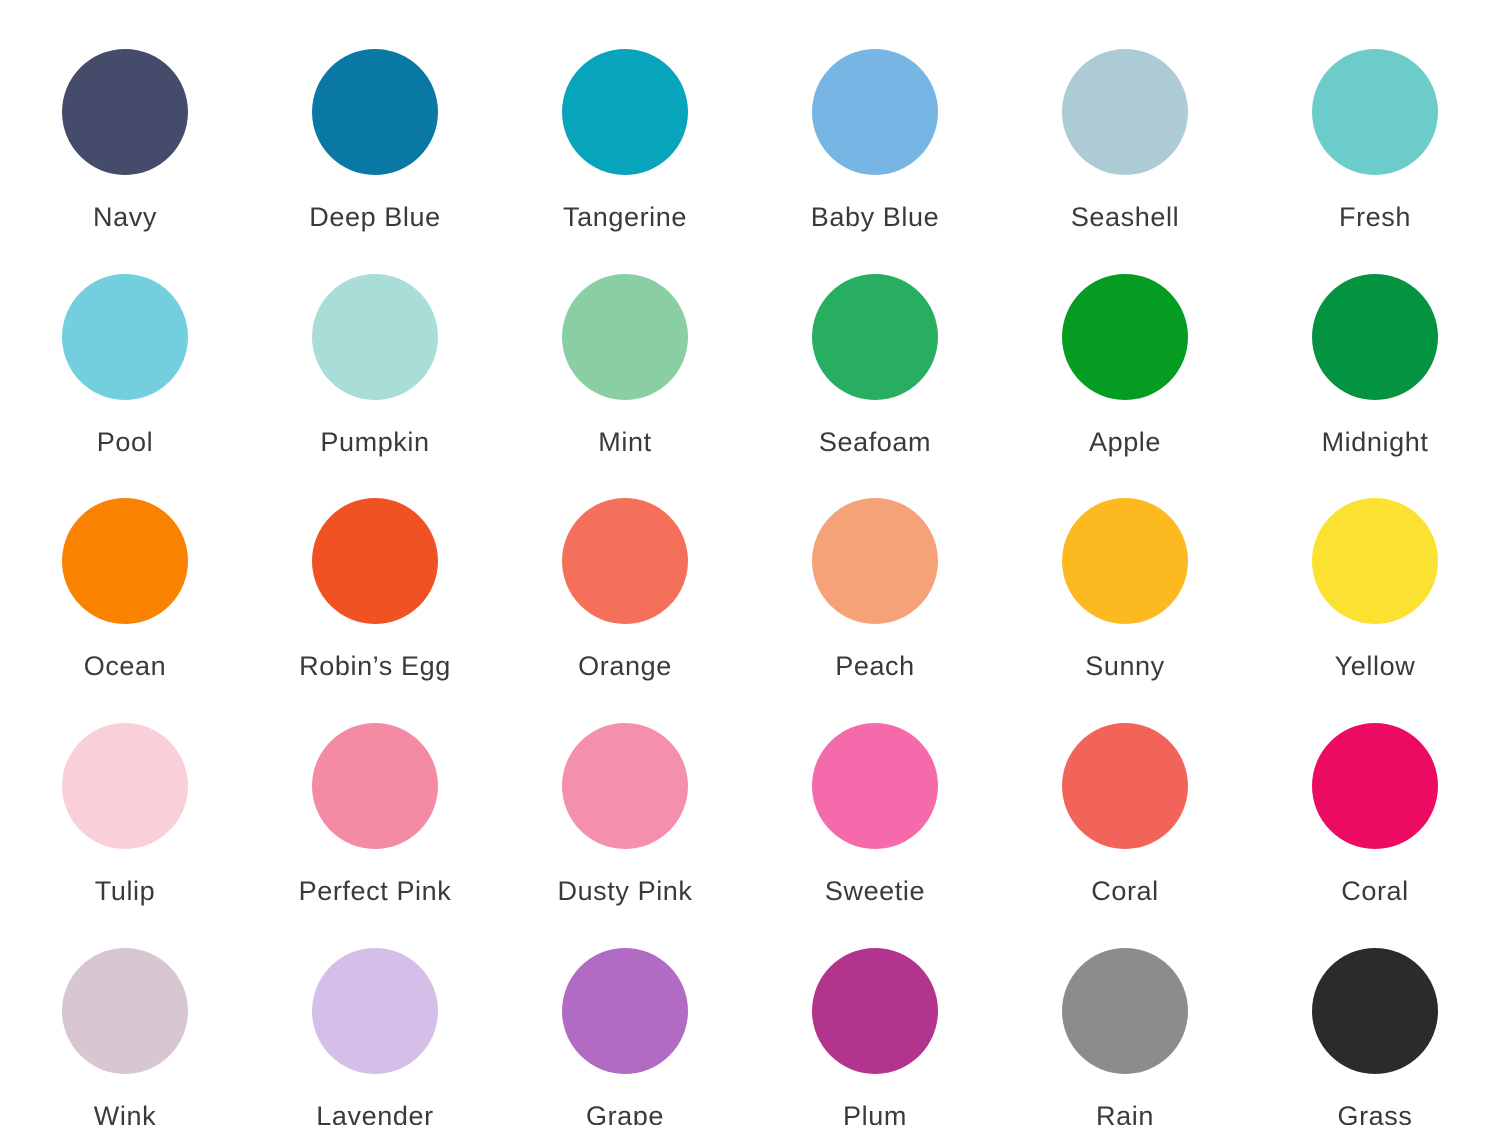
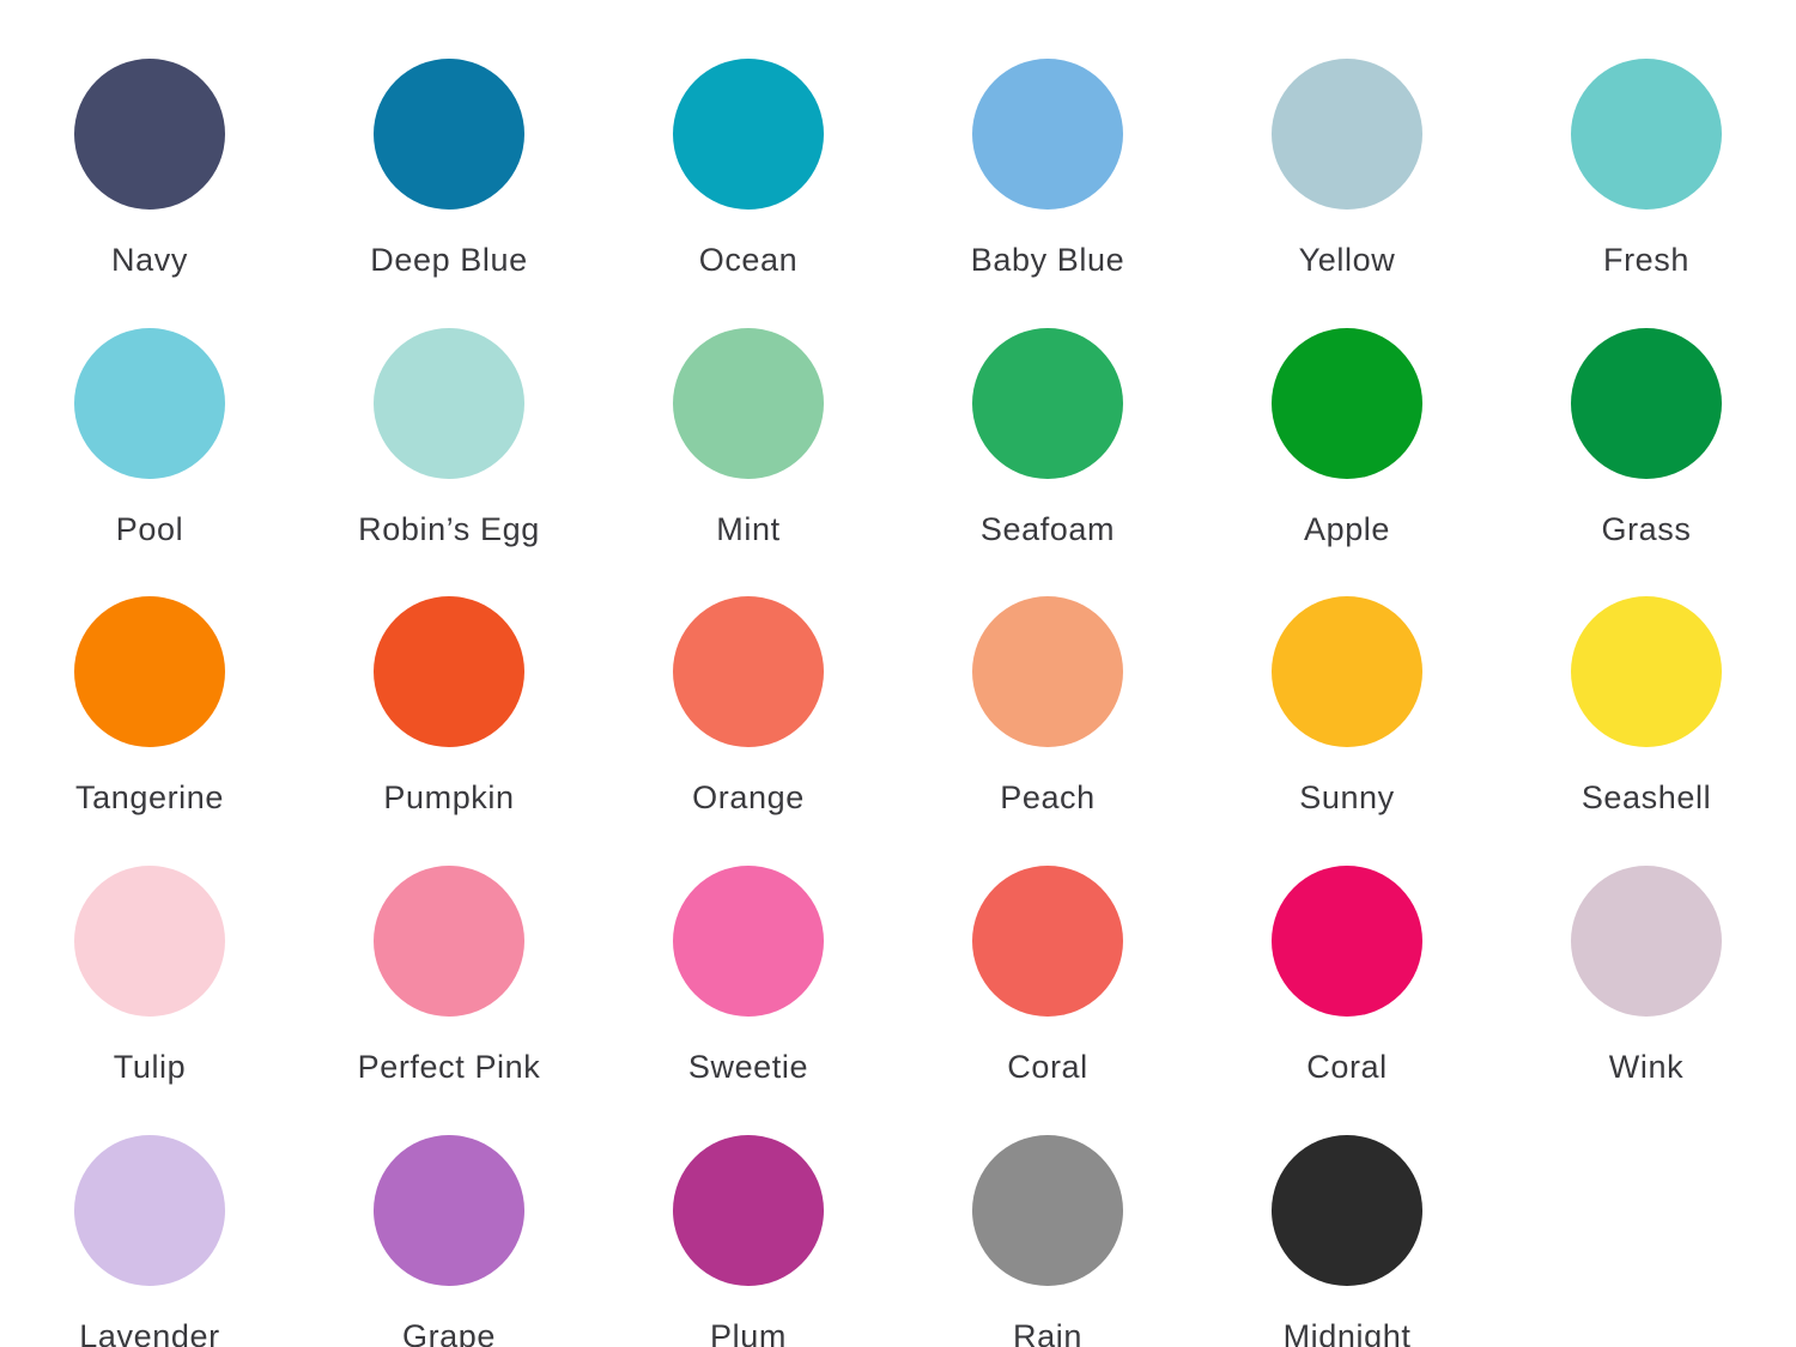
  Navy
  Deep Blue
- Tangerine
+ Ocean
  Baby Blue
- Seashell
+ Yellow
  Fresh
  Pool
- Pumpkin
+ Robin’s Egg
  Mint
  Seafoam
  Apple
- Midnight
+ Grass
- Ocean
+ Tangerine
- Robin’s Egg
+ Pumpkin
  Orange
  Peach
  Sunny
- Yellow
+ Seashell
  Tulip
  Perfect Pink
- Dusty Pink
  Sweetie
  Coral
  Coral
  Wink
  Lavender
  Grape
  Plum
  Rain
- Grass
+ Midnight
